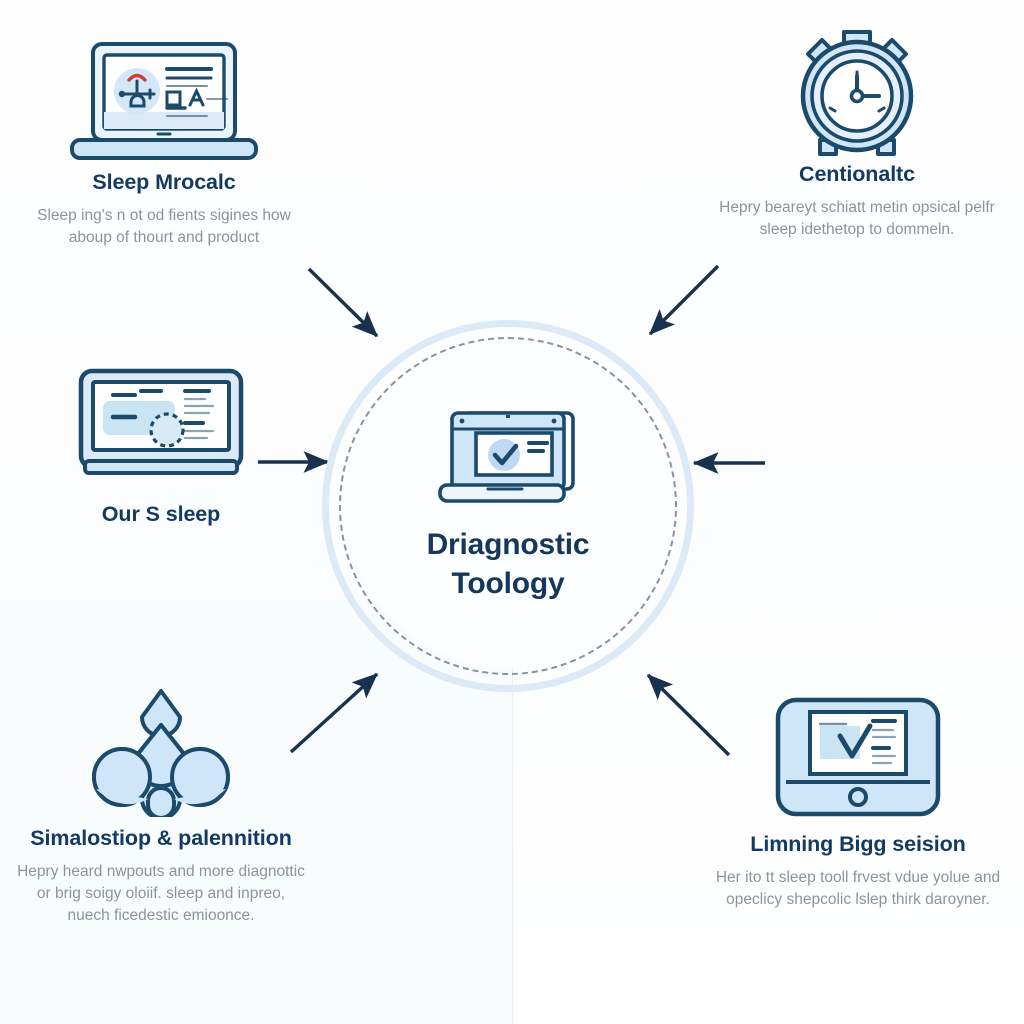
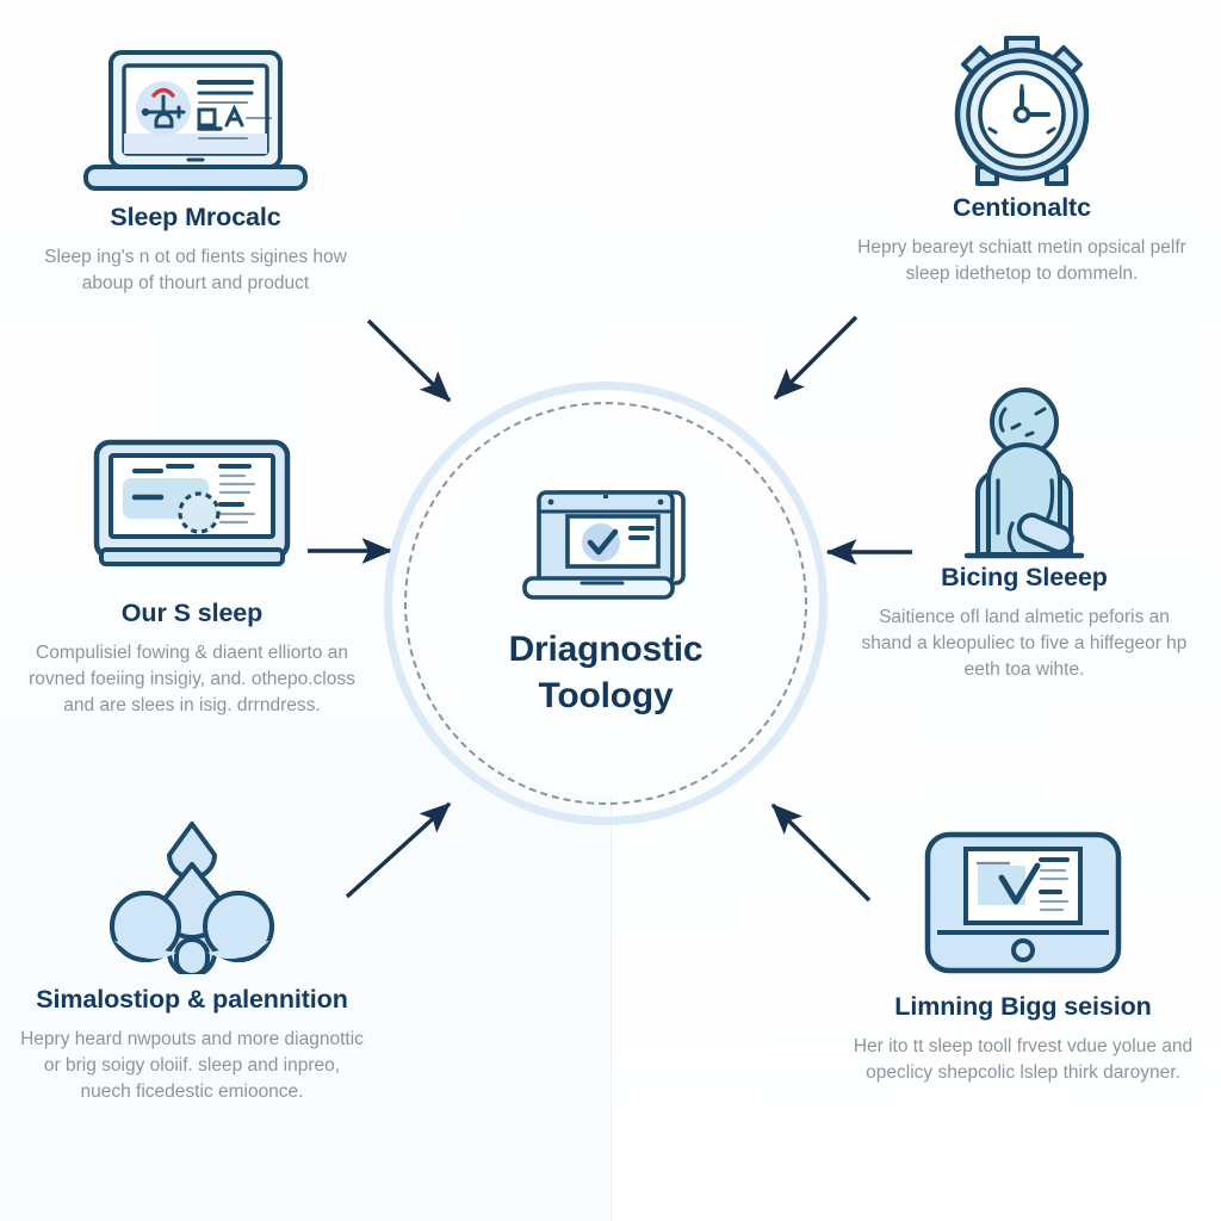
  Sleep Mrocalc
  Sleep ing's n ot od fients sigines how aboup of thourt and product
  Centionaltc
  Hepry beareyt schiatt metin opsical pelfr sleep idethetop to dommeln.
  Our S sleep
+ Compulisiel fowing & diaent elliorto an rovned foeiing insigiy, and. othepo.closs and are slees in isig. drrndress.
+ Bicing Sleeep
+ Saitience ofl land almetic peforis an shand a kleopuliec to five a hiffegeor hp eeth toa wihte.
  Simalostiop & palennition
  Hepry heard nwpouts and more diagnottic or brig soigy oloiif. sleep and inpreo, nuech ficedestic emioonce.
  Limning Bigg seision
  Her ito tt sleep tooll frvest vdue yolue and opeclicy shepcolic lslep thirk daroyner.
  Driagnostic
  Toology
